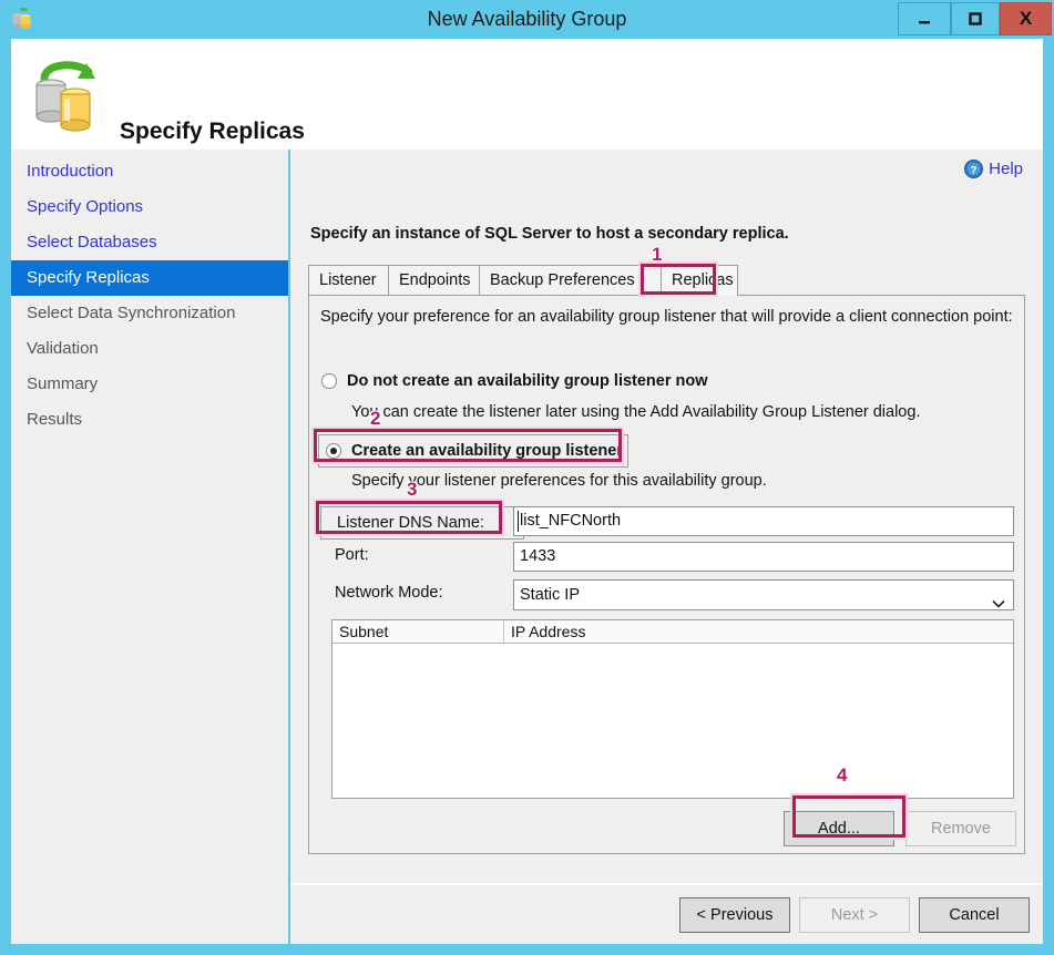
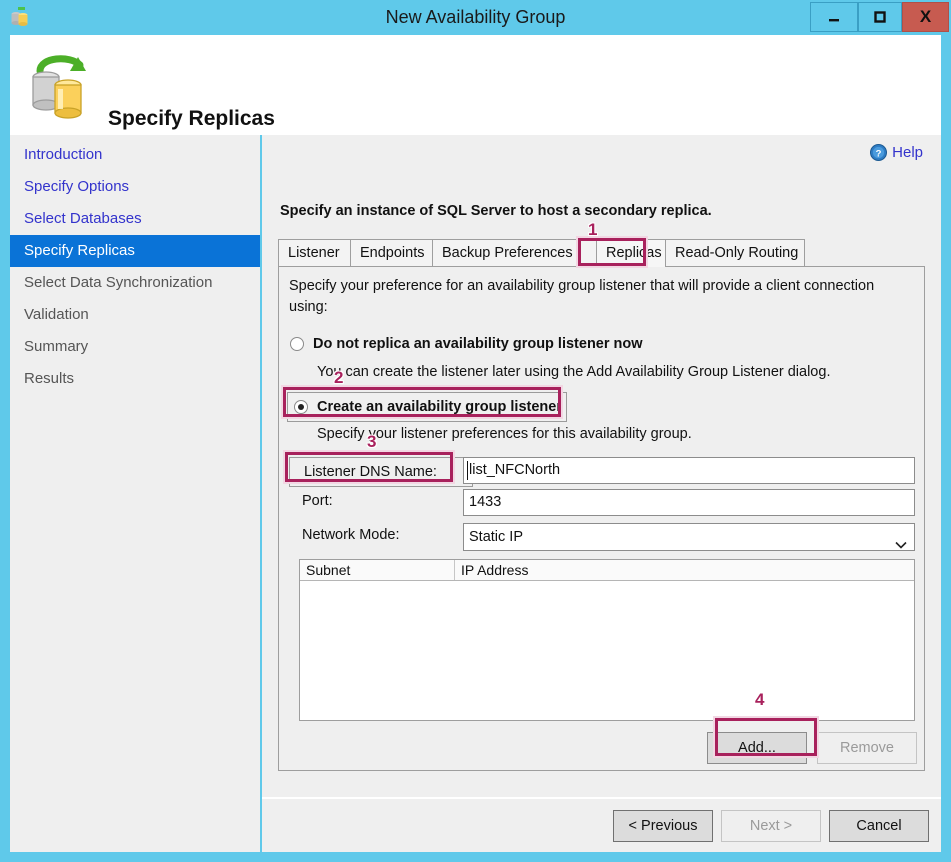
  New Availability Group
  X
  Specify Replicas
  Introduction
  Specify Options
  Select Databases
  Specify Replicas
  Select Data Synchronization
  Validation
  Summary
  Results
  ?
  Help
  Specify an instance of SQL Server to host a secondary replica.
  Listener
  Endpoints
  Backup Preferences
  Replicas
+ Read-Only Routing
- Specify your preference for an availability group listener that will provide a client connection point:
+ Specify your preference for an availability group listener that will provide a client connection using:
- Do not create an availability group listener now
+ Do not replica an availability group listener now
  You can create the listener later using the Add Availability Group Listener dialog.
  Create an availability group listener
  Specify your listener preferences for this availability group.
  Listener DNS Name:
  list_NFCNorth
  Port:
  1433
  Network Mode:
  Static IP
  Subnet
  IP Address
  Add...
  Remove
  < Previous
  Next >
  Cancel
  1
  2
  3
  4
